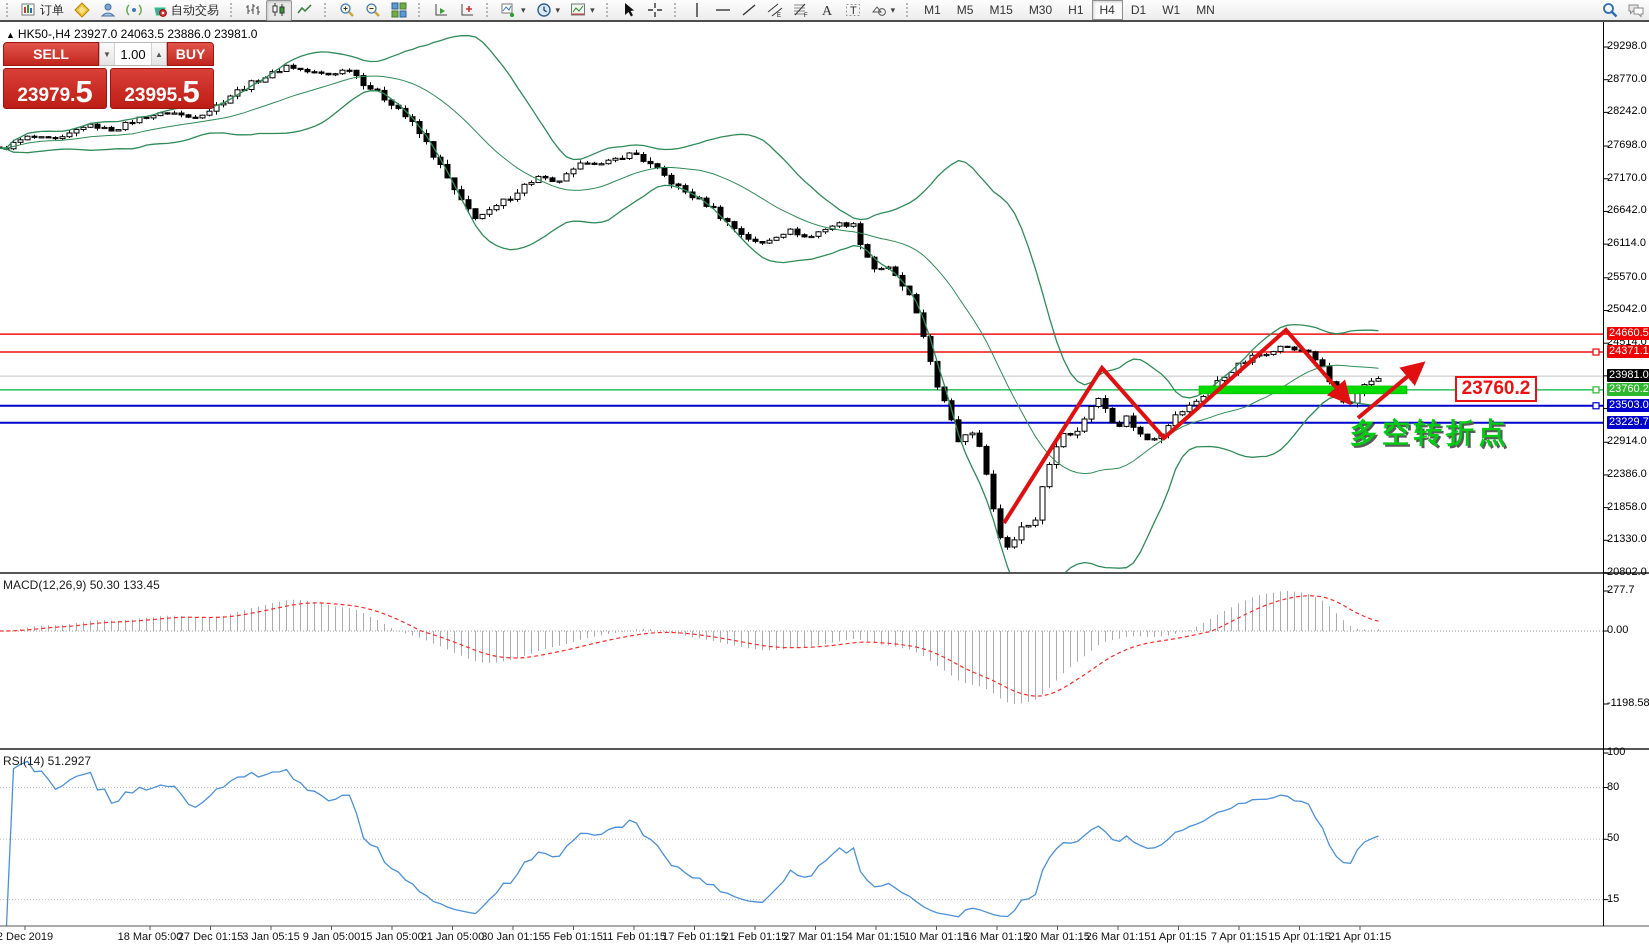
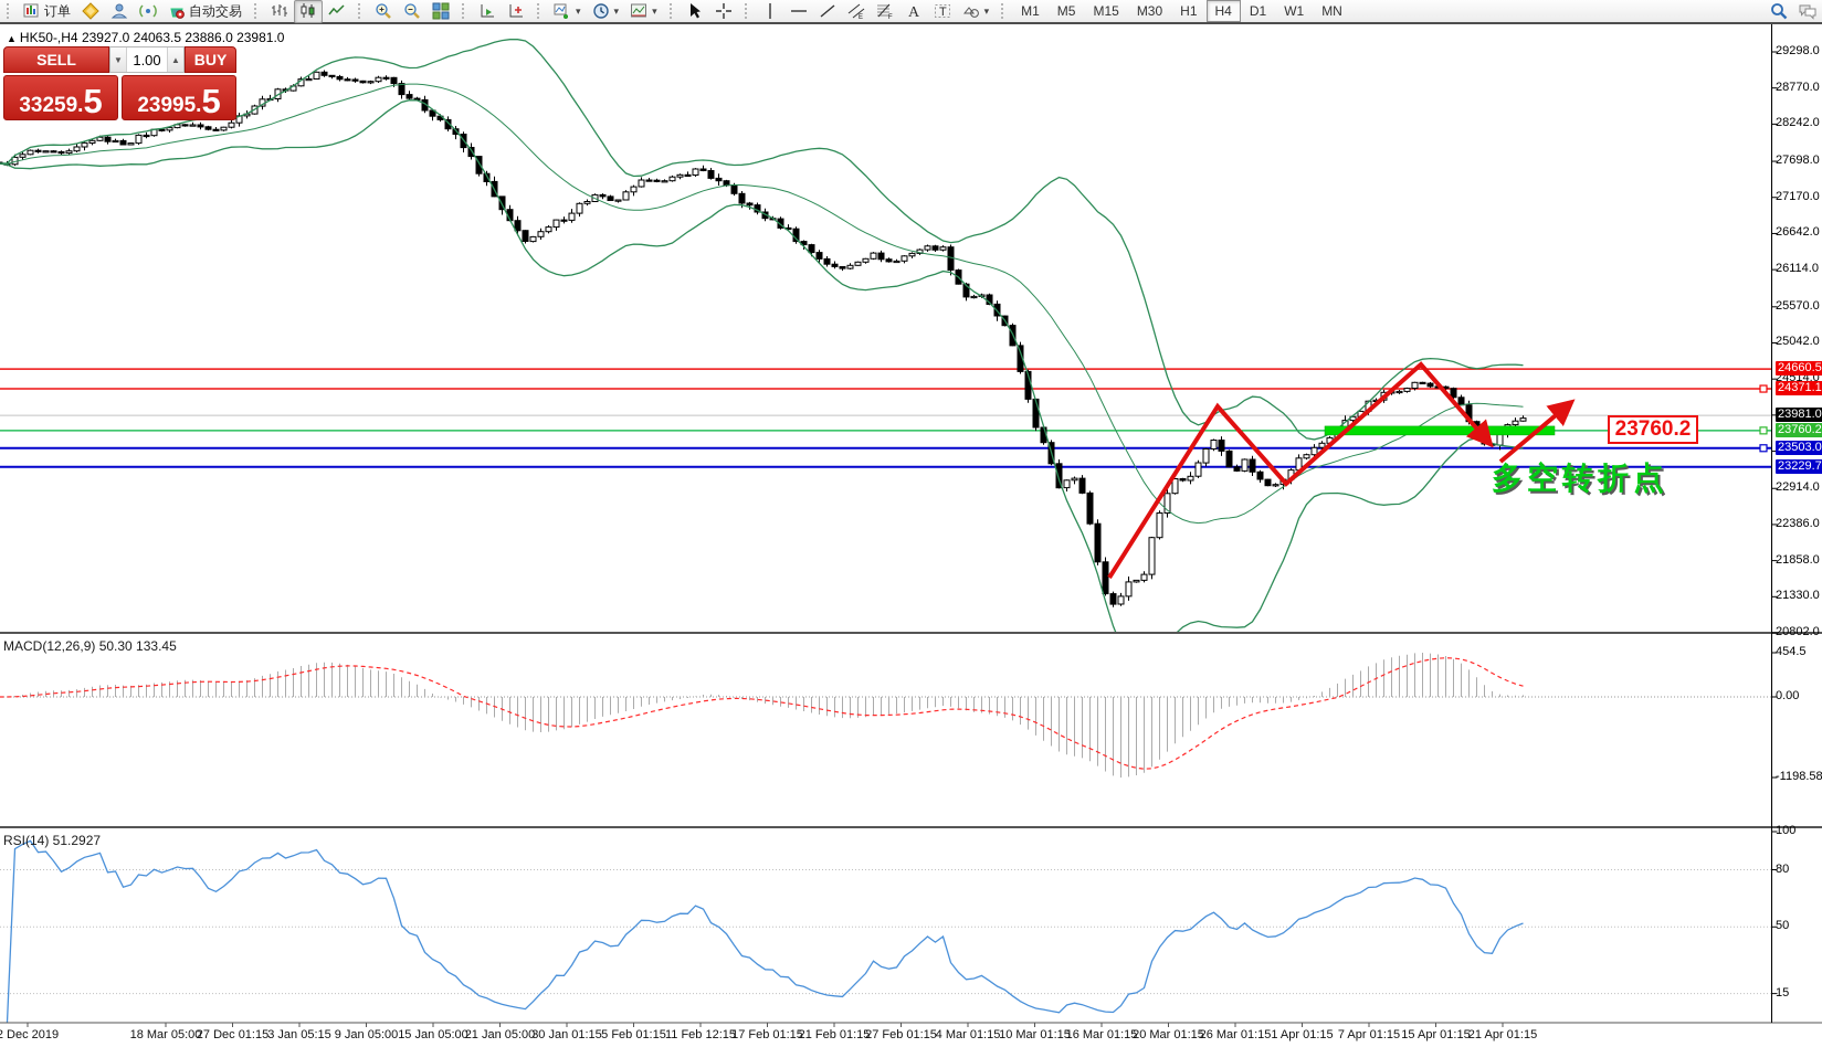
  订单
  自动交易
  ▾
  ▾
  ▾
  A
  T
  ▾
  M1
  M5
  M15
  M30
  H1
  H4
  D1
  W1
  MN
  ▲ HK50-,H4 23927.0 24063.5 23886.0 23981.0
  SELL
  ▼
  1.00
  ▲
  BUY
- 23979
+ 33259
  .
  5
  23995
  .
  5
  MACD(12,26,9) 50.30 133.45
  RSI(14) 51.2927
  29298.0
  28770.0
  28242.0
  27698.0
  27170.0
  26642.0
  26114.0
  25570.0
  25042.0
  24514.0
  22914.0
  22386.0
  21858.0
  21330.0
  20802.0
  24660.5
  24371.1
  23981.0
  23760.2
  23503.0
  23229.7
- 277.7
+ 454.5
  0.00
  -1198.58
  100
  80
  50
  15
  Dec 2019
  18 Mar 05:00
  27 Dec 01:15
  3 Jan 05:15
  9 Jan 05:00
  15 Jan 05:00
  21 Jan 05:00
  30 Jan 01:15
  5 Feb 01:15
- 11 Feb 01:15
+ 11 Feb 12:15
  17 Feb 01:15
  21 Feb 01:15
- 27 Mar 01:15
+ 27 Feb 01:15
  4 Mar 01:15
  10 Mar 01:15
  16 Mar 01:15
  20 Mar 01:15
  26 Mar 01:15
  1 Apr 01:15
  7 Apr 01:15
  15 Apr 01:15
  21 Apr 01:15
  23760.2
  多空转折点
